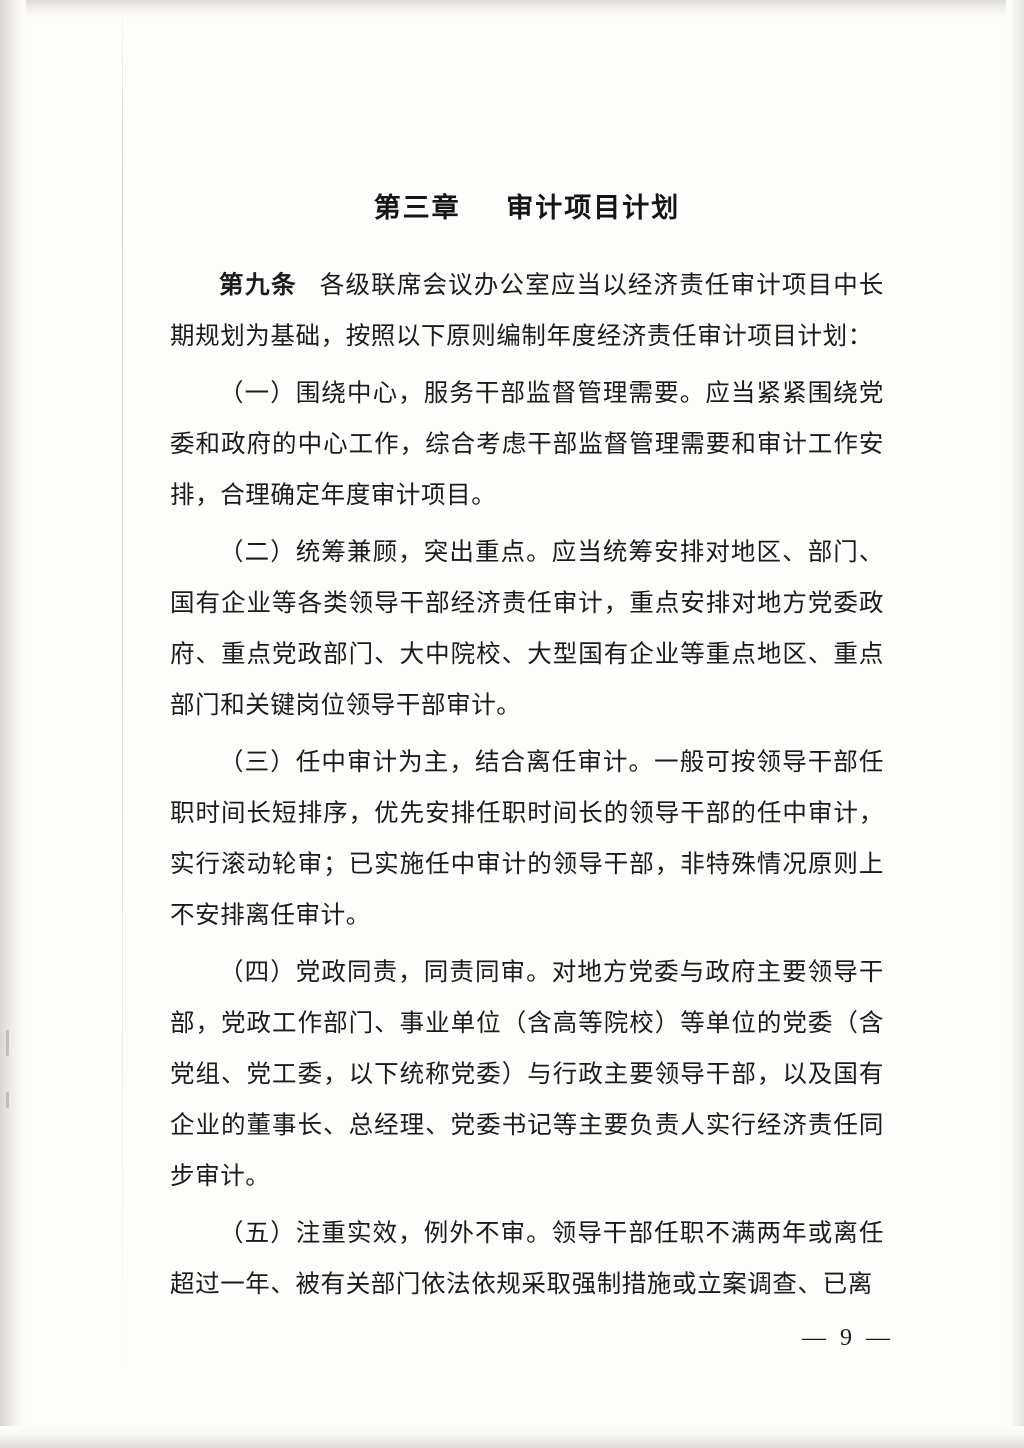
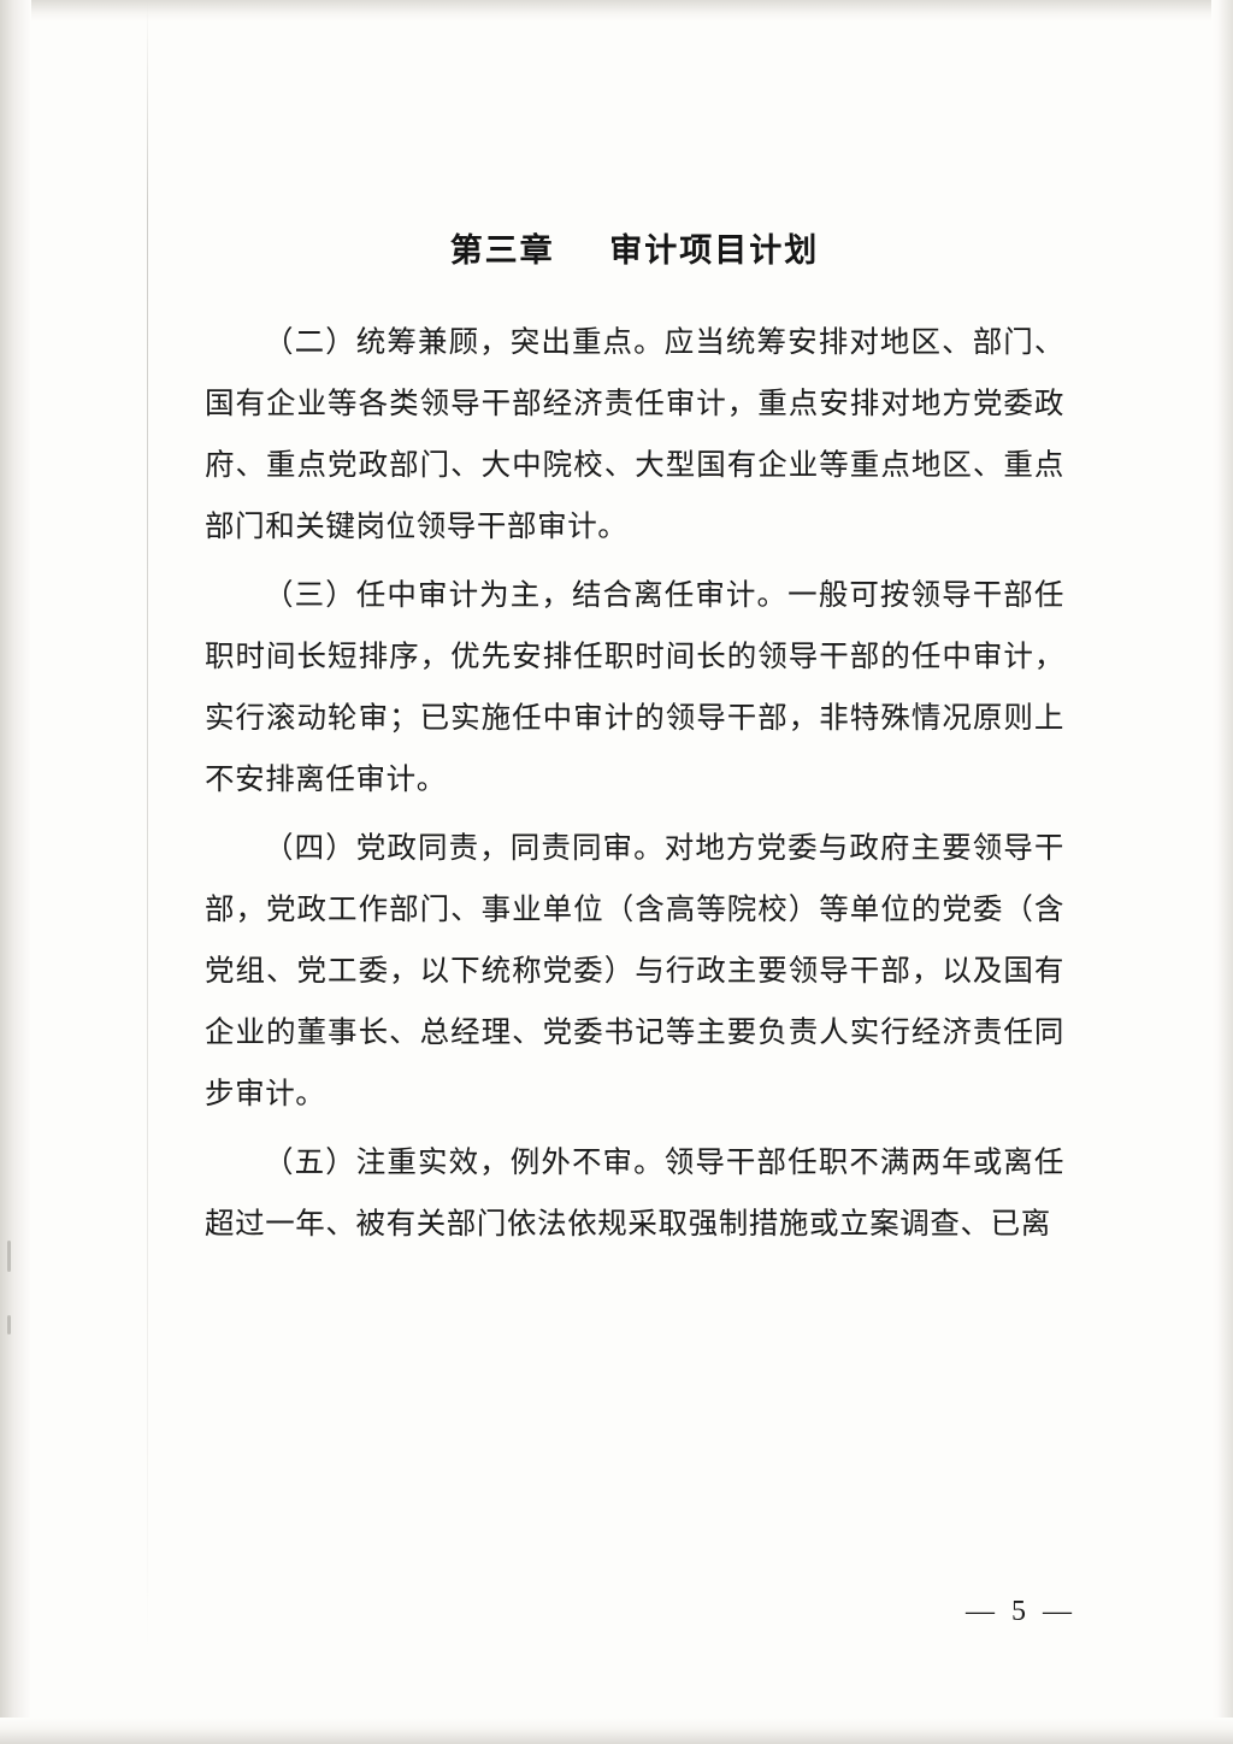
  第三章 审计项目计划
- 第九条 各级联席会议办公室应当以经济责任审计项目中长期规划为基础，按照以下原则编制年度经济责任审计项目计划：
- （一）围绕中心，服务干部监督管理需要。应当紧紧围绕党委和政府的中心工作，综合考虑干部监督管理需要和审计工作安排，合理确定年度审计项目。
  （二）统筹兼顾，突出重点。应当统筹安排对地区、部门、国有企业等各类领导干部经济责任审计，重点安排对地方党委政府、重点党政部门、大中院校、大型国有企业等重点地区、重点部门和关键岗位领导干部审计。
  （三）任中审计为主，结合离任审计。一般可按领导干部任职时间长短排序，优先安排任职时间长的领导干部的任中审计，实行滚动轮审；已实施任中审计的领导干部，非特殊情况原则上不安排离任审计。
  （四）党政同责，同责同审。对地方党委与政府主要领导干部，党政工作部门、事业单位（含高等院校）等单位的党委（含党组、党工委，以下统称党委）与行政主要领导干部，以及国有企业的董事长、总经理、党委书记等主要负责人实行经济责任同步审计。
  （五）注重实效，例外不审。领导干部任职不满两年或离任超过一年、被有关部门依法依规采取强制措施或立案调查、已离
- — 9 —
+ — 5 —
